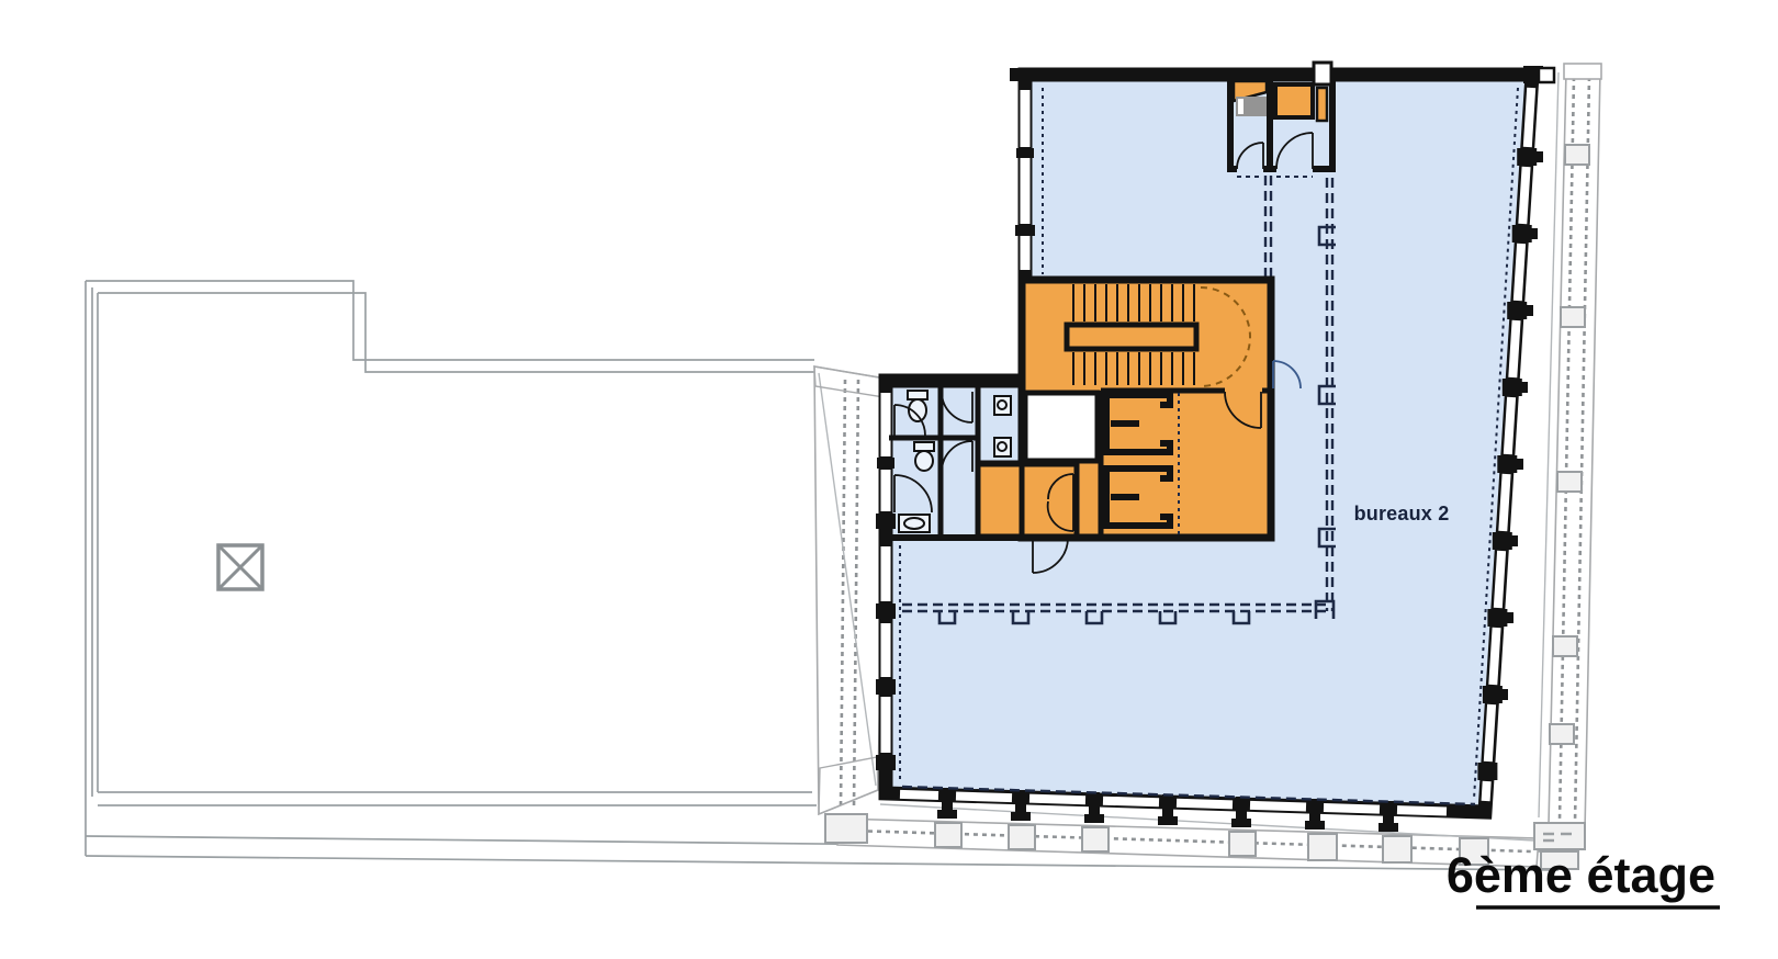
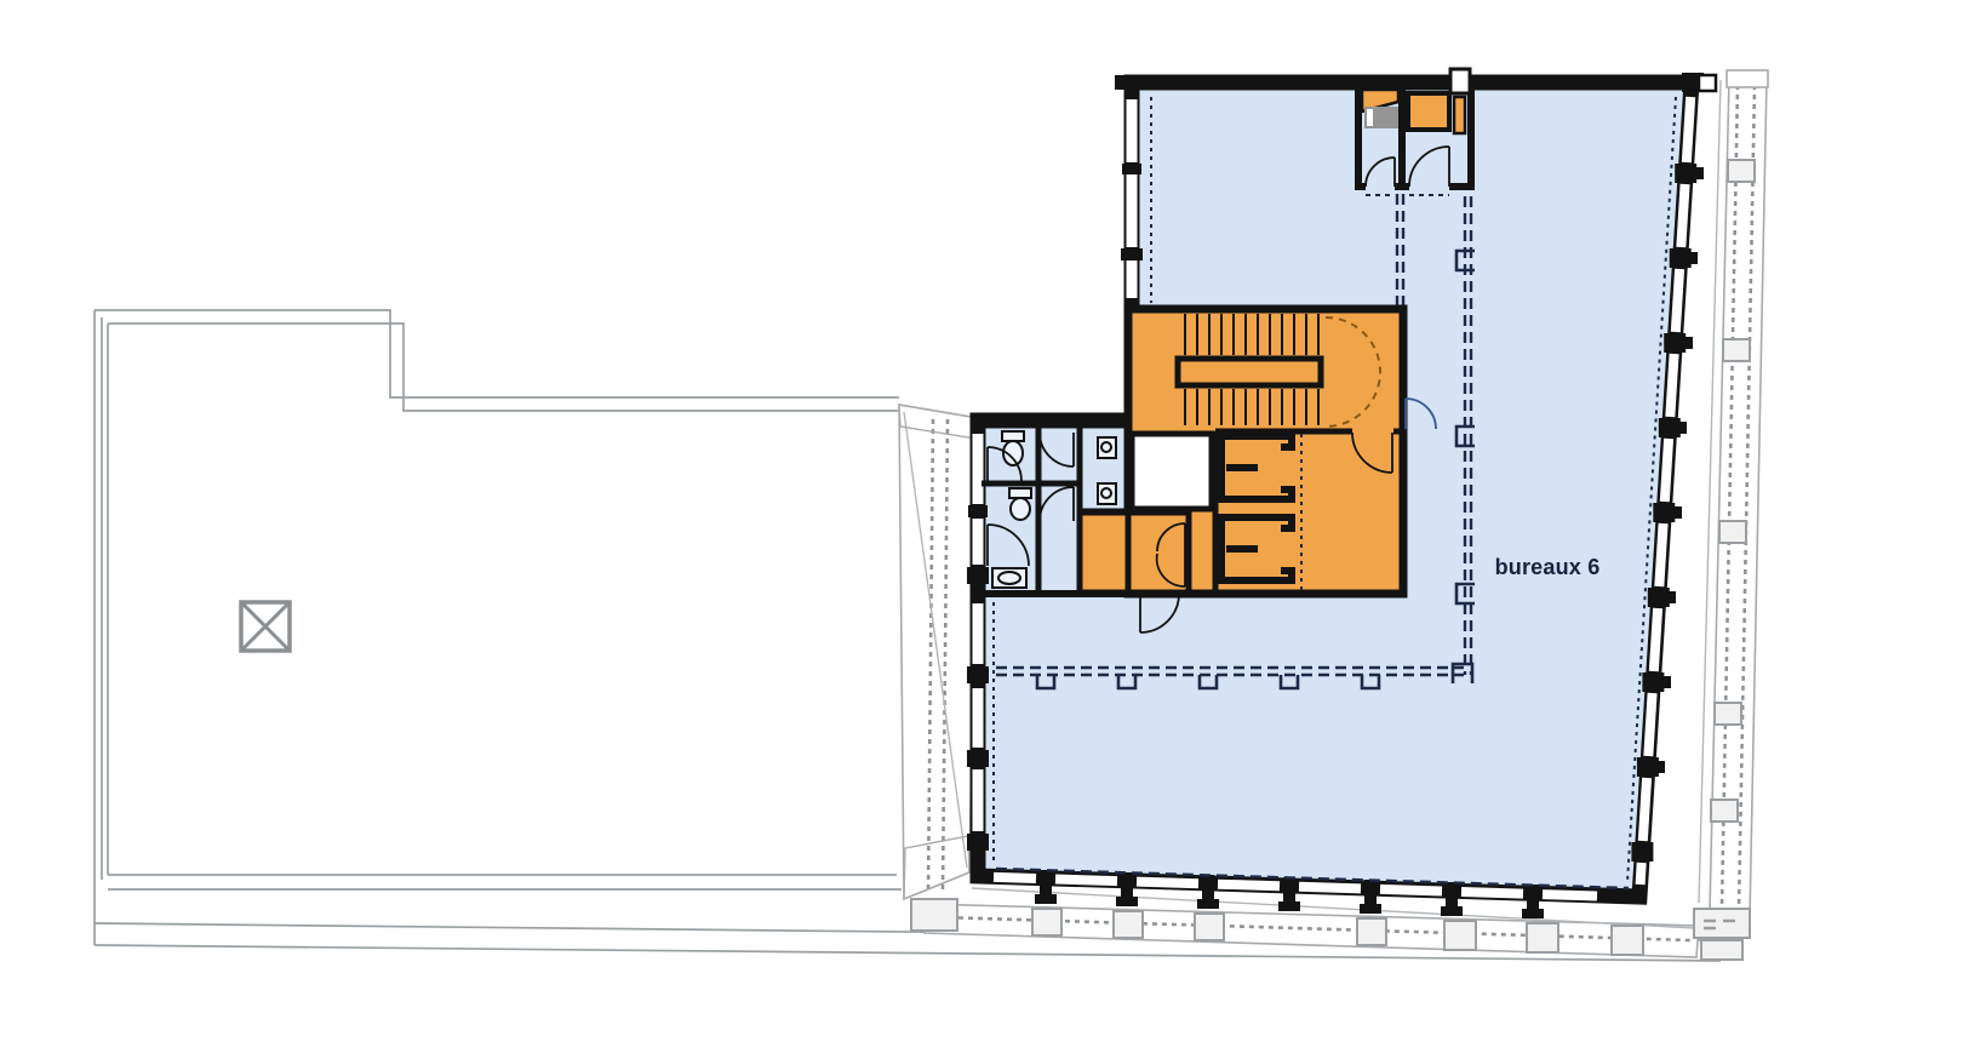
- bureaux 2
+ bureaux 6
- 6ème étage
